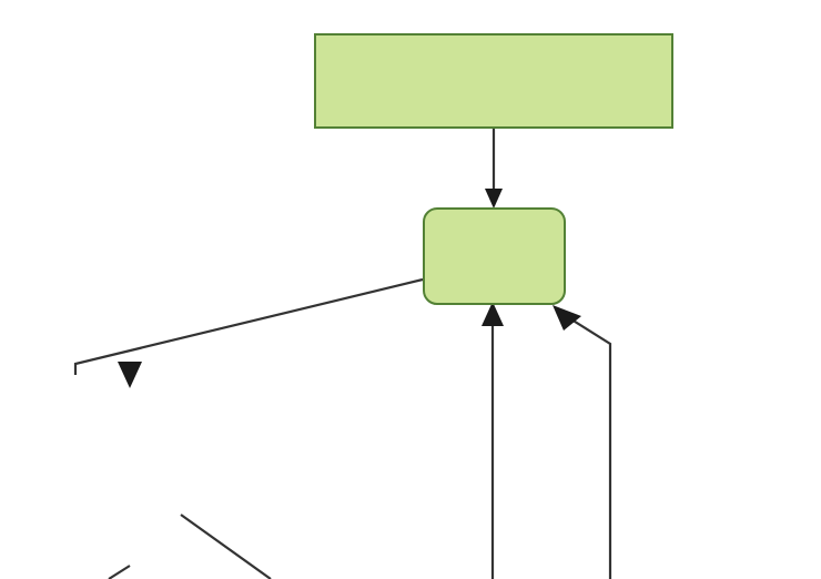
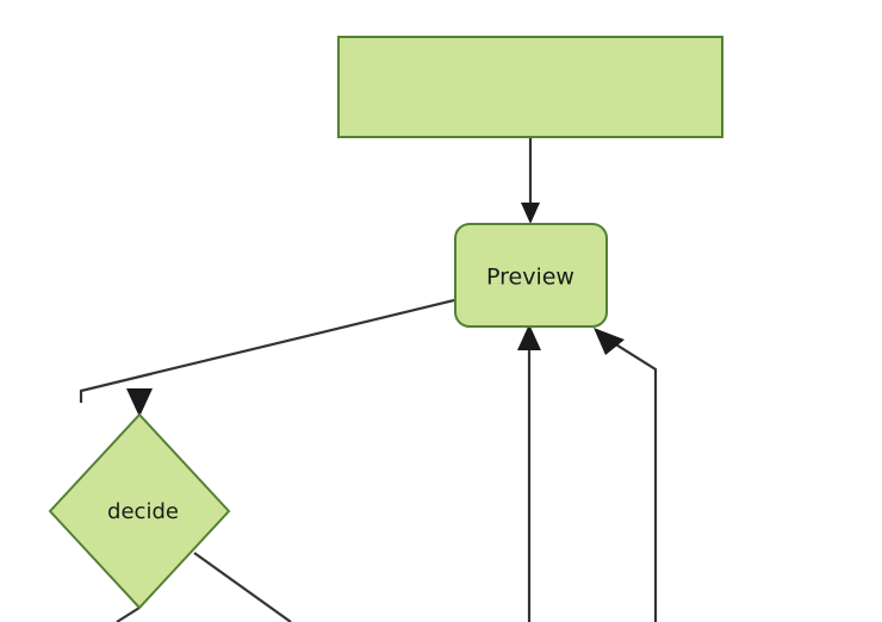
+ Preview
+ decide
